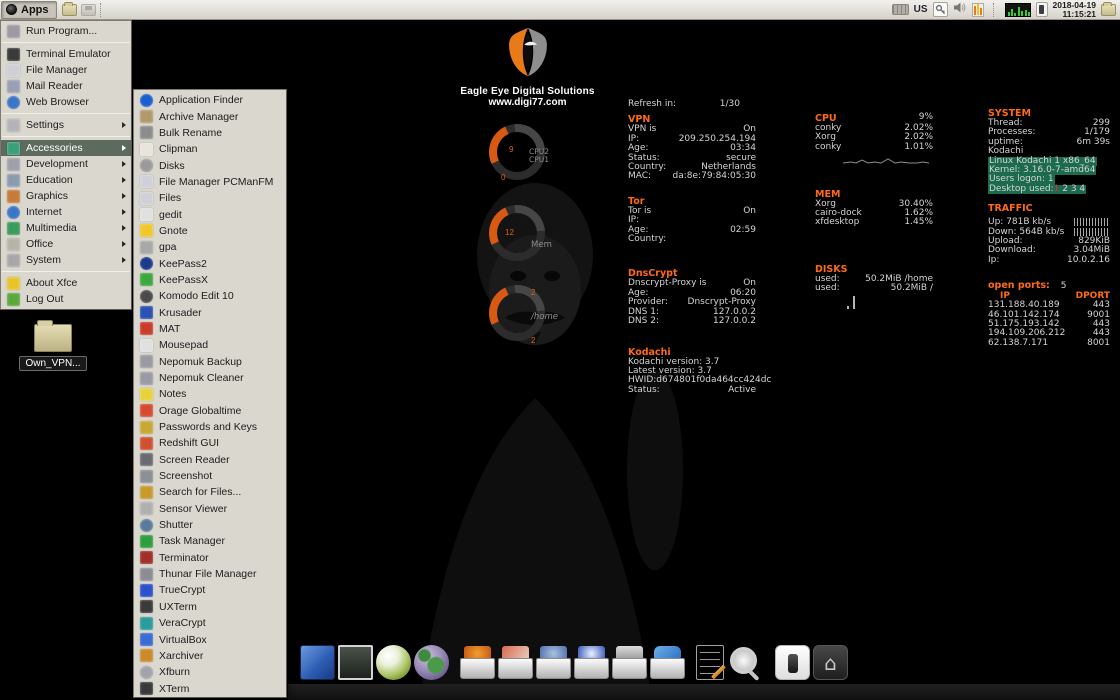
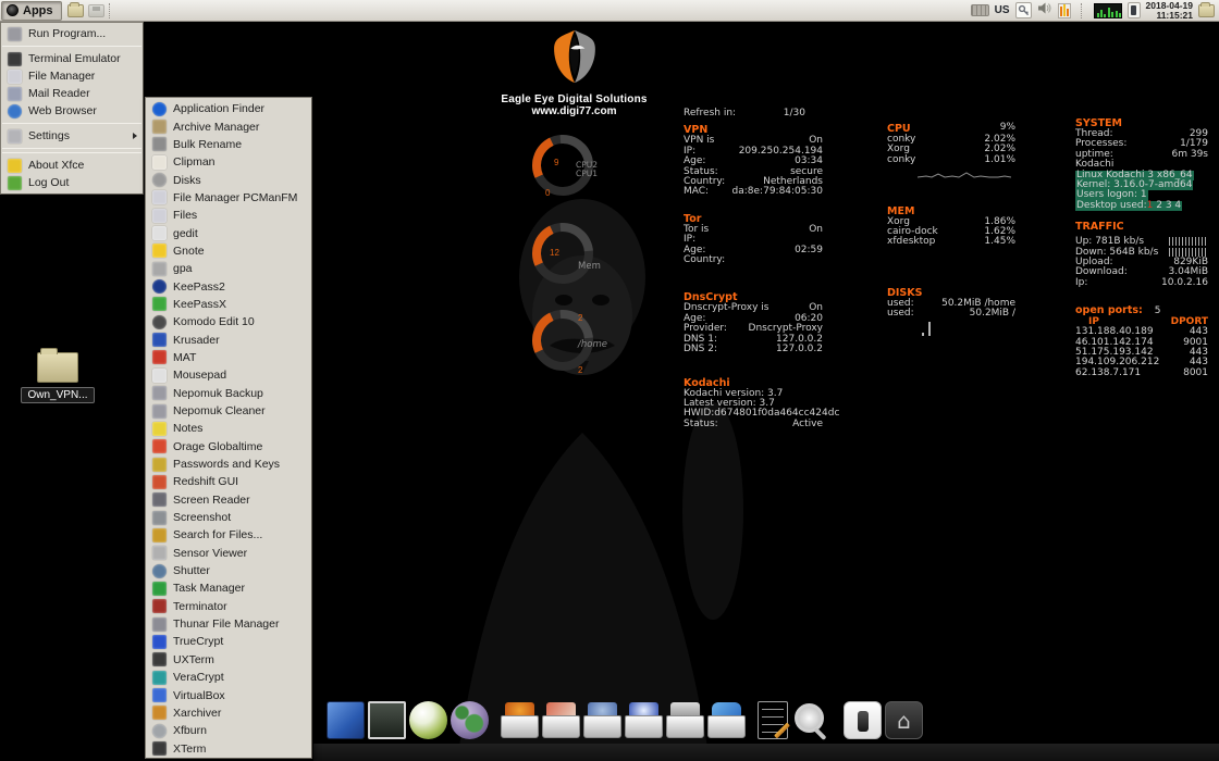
  Apps
  US
  2018-04-19
  11:15:21
  Run Program...
  Terminal Emulator
  File Manager
  Mail Reader
  Web Browser
  Settings
- Accessories
- Development
- Education
- Graphics
- Internet
- Multimedia
- Office
- System
  About Xfce
  Log Out
  Application Finder
  Archive Manager
  Bulk Rename
  Clipman
  Disks
  File Manager PCManFM
  Files
  gedit
  Gnote
  gpa
  KeePass2
  KeePassX
  Komodo Edit 10
  Krusader
  MAT
  Mousepad
  Nepomuk Backup
  Nepomuk Cleaner
  Notes
  Orage Globaltime
  Passwords and Keys
  Redshift GUI
  Screen Reader
  Screenshot
  Search for Files...
  Sensor Viewer
  Shutter
  Task Manager
  Terminator
  Thunar File Manager
  TrueCrypt
  UXTerm
  VeraCrypt
  VirtualBox
  Xarchiver
  Xfburn
  XTerm
  Own_VPN...
  Eagle Eye Digital Solutions
  www.digi77.com
  Refresh in:
  1/30
  VPN
  VPN is
  On
  IP:
  209.250.254.194
  Age:
  03:34
  Status:
  secure
  Country:
  Netherlands
  MAC:
  da:8e:79:84:05:30
  Tor
  Tor is
  On
  IP:
  Age:
  02:59
  Country:
  DnsCrypt
  Dnscrypt-Proxy is
  On
  Age:
  06:20
  Provider:
  Dnscrypt-Proxy
  DNS 1:
  127.0.0.2
  DNS 2:
  127.0.0.2
  Kodachi
  Kodachi version: 3.7
  Latest version: 3.7
  HWID:d674801f0da464cc424dc
  Status:
  Active
  CPU
  9%
  conky
  2.02%
  Xorg
  2.02%
  conky
  1.01%
  MEM
  Xorg
- 30.40%
+ 1.86%
  cairo-dock
  1.62%
  xfdesktop
  1.45%
  DISKS
  used:
  50.2MiB /home
  used:
  50.2MiB /
  SYSTEM
  Thread:
  299
  Processes:
  1/179
  uptime:
  6m 39s
  Kodachi
- Linux Kodachi 1 x86_64
+ Linux Kodachi 3 x86_64
  Kernel: 3.16.0-7-amd64
  Users logon: 1
  Desktop used:1 2 3 4
  TRAFFIC
  Up: 781B kb/s
  Down: 564B kb/s
  Upload:
  829KiB
  Download:
  3.04MiB
  Ip:
  10.0.2.16
  open ports: 5
  IP
  DPORT
  131.188.40.189
  443
  46.101.142.174
  9001
  51.175.193.142
  443
  194.109.206.212
  443
  62.138.7.171
  8001
  9
  CPU2
  CPU1
  0
  12
  Mem
  2
  /home
  2
  ⌂
